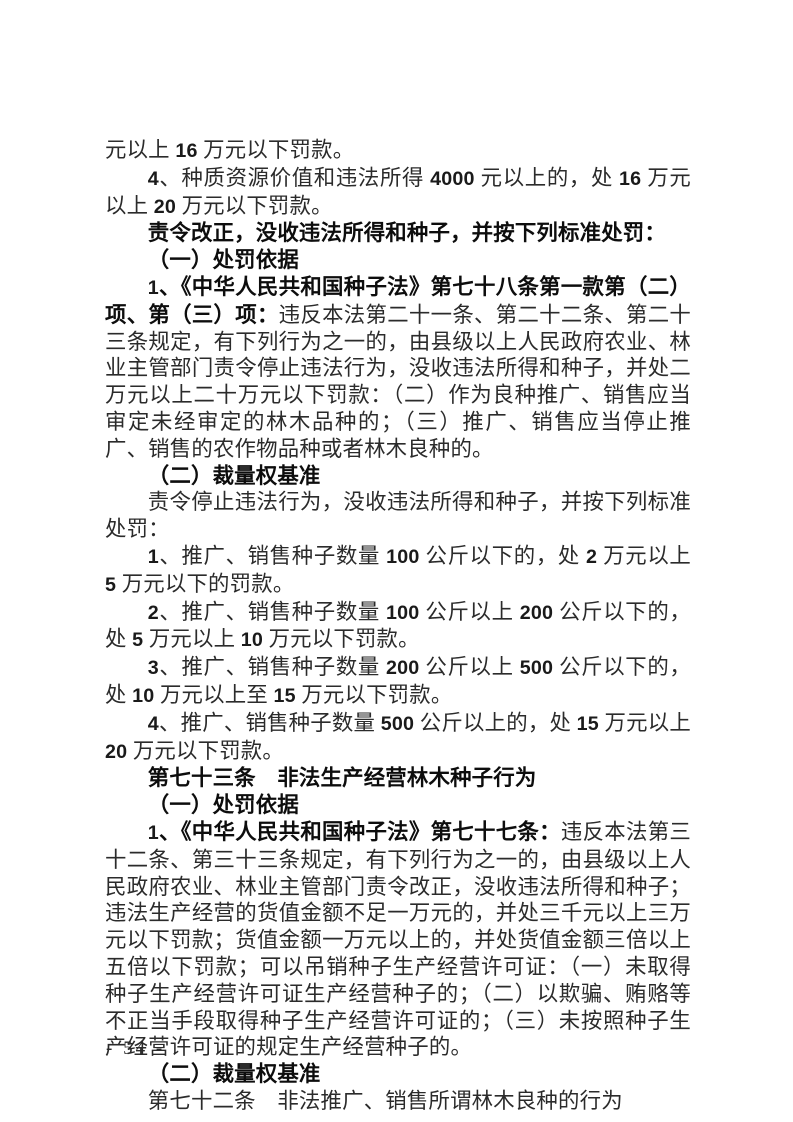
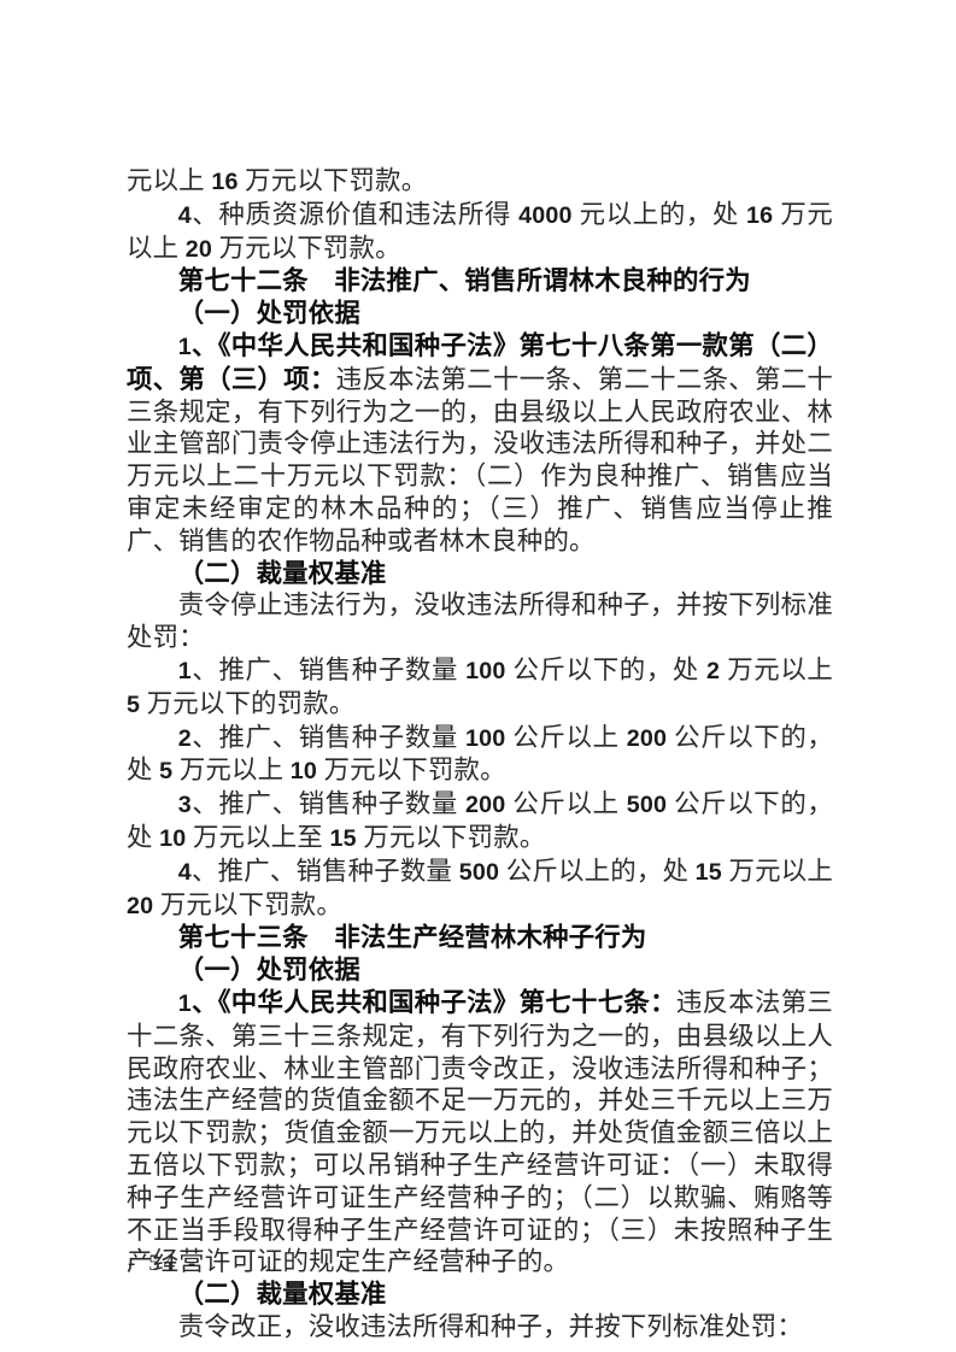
  元以上 16 万元以下罚款。
  4、种质资源价值和违法所得 4000 元以上的，处 16 万元以上 20 万元以下罚款。
- 责令改正，没收违法所得和种子，并按下列标准处罚：
+ 第七十二条 非法推广、销售所谓林木良种的行为
  （一）处罚依据
  1、《中华人民共和国种子法》第七十八条第一款第（二）项、第（三）项：违反本法第二十一条、第二十二条、第二十三条规定，有下列行为之一的，由县级以上人民政府农业、林业主管部门责令停止违法行为，没收违法所得和种子，并处二万元以上二十万元以下罚款：（二）作为良种推广、销售应当审定未经审定的林木品种的；（三）推广、销售应当停止推广、销售的农作物品种或者林木良种的。
  （二）裁量权基准
  责令停止违法行为，没收违法所得和种子，并按下列标准处罚：
  1、推广、销售种子数量 100 公斤以下的，处 2 万元以上 5 万元以下的罚款。
  2、推广、销售种子数量 100 公斤以上 200 公斤以下的，处 5 万元以上 10 万元以下罚款。
  3、推广、销售种子数量 200 公斤以上 500 公斤以下的，处 10 万元以上至 15 万元以下罚款。
  4、推广、销售种子数量 500 公斤以上的，处 15 万元以上 20 万元以下罚款。
  第七十三条 非法生产经营林木种子行为
  （一）处罚依据
  1、《中华人民共和国种子法》第七十七条：违反本法第三十二条、第三十三条规定，有下列行为之一的，由县级以上人民政府农业、林业主管部门责令改正，没收违法所得和种子；违法生产经营的货值金额不足一万元的，并处三千元以上三万元以下罚款；货值金额一万元以上的，并处货值金额三倍以上五倍以下罚款；可以吊销种子生产经营许可证：（一）未取得种子生产经营许可证生产经营种子的；（二）以欺骗、贿赂等不正当手段取得种子生产经营许可证的；（三）未按照种子生产经营许可证的规定生产经营种子的。
  （二）裁量权基准
- 第七十二条 非法推广、销售所谓林木良种的行为
+ 责令改正，没收违法所得和种子，并按下列标准处罚：
  - 54 -
